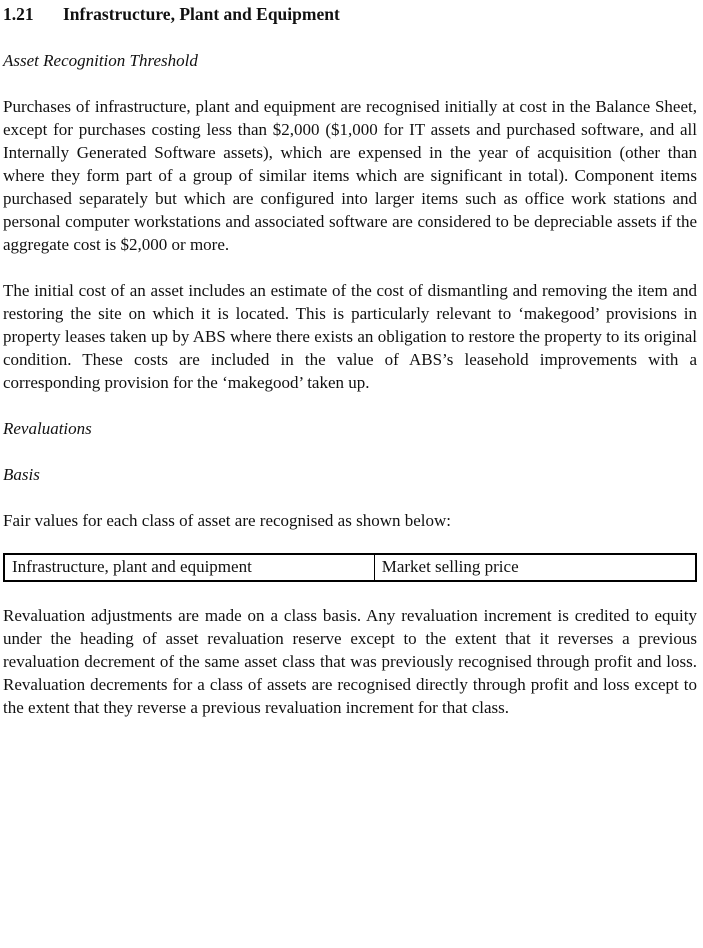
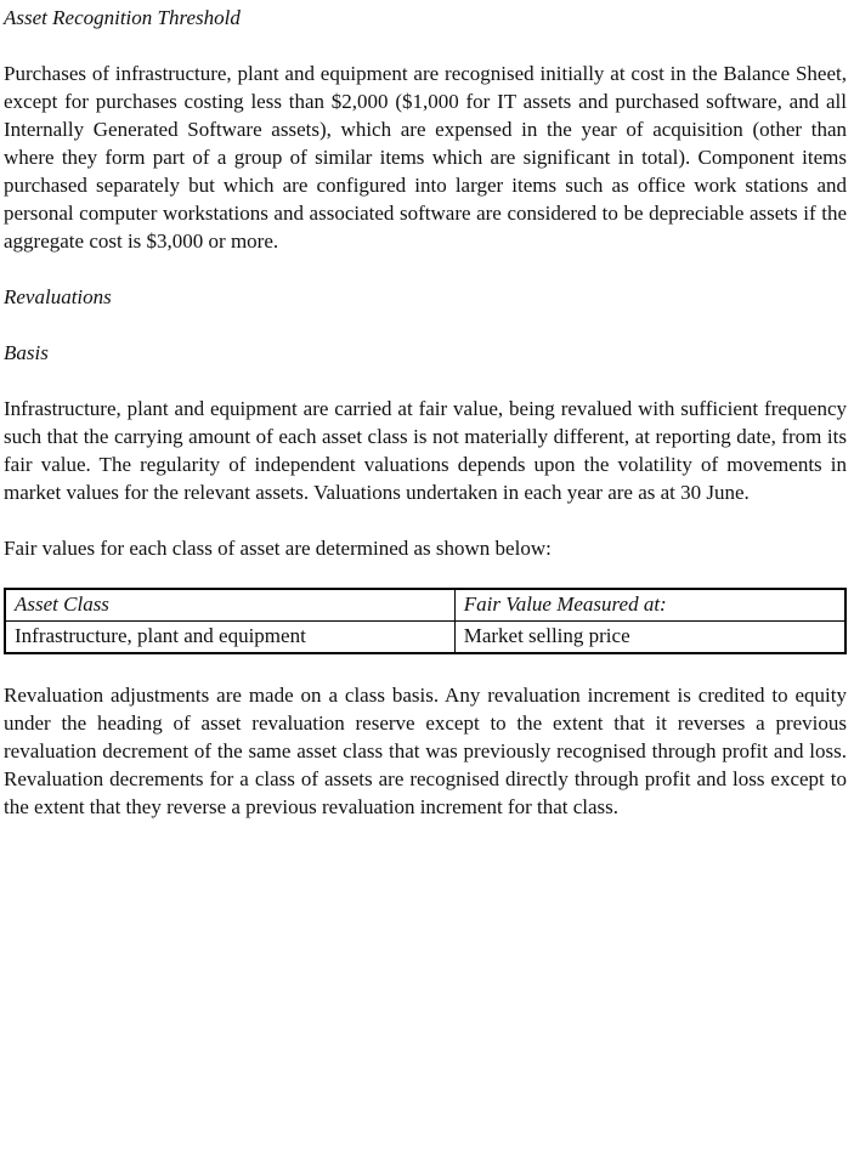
- 1.21 Infrastructure, Plant and Equipment
  Asset Recognition Threshold
- Purchases of infrastructure, plant and equipment are recognised initially at cost in the Balance Sheet, except for purchases costing less than $2,000 ($1,000 for IT assets and purchased software, and all Internally Generated Software assets), which are expensed in the year of acquisition (other than where they form part of a group of similar items which are significant in total). Component items purchased separately but which are configured into larger items such as office work stations and personal computer workstations and associated software are considered to be depreciable assets if the aggregate cost is $2,000 or more.
+ Purchases of infrastructure, plant and equipment are recognised initially at cost in the Balance Sheet, except for purchases costing less than $2,000 ($1,000 for IT assets and purchased software, and all Internally Generated Software assets), which are expensed in the year of acquisition (other than where they form part of a group of similar items which are significant in total). Component items purchased separately but which are configured into larger items such as office work stations and personal computer workstations and associated software are considered to be depreciable assets if the aggregate cost is $3,000 or more.
- The initial cost of an asset includes an estimate of the cost of dismantling and removing the item and restoring the site on which it is located. This is particularly relevant to ‘makegood’ provisions in property leases taken up by ABS where there exists an obligation to restore the property to its original condition. These costs are included in the value of ABS’s leasehold improvements with a corresponding provision for the ‘makegood’ taken up.
  Revaluations
  Basis
+ Infrastructure, plant and equipment are carried at fair value, being revalued with sufficient frequency such that the carrying amount of each asset class is not materially different, at reporting date, from its fair value. The regularity of independent valuations depends upon the volatility of movements in market values for the relevant assets. Valuations undertaken in each year are as at 30 June.
- Fair values for each class of asset are recognised as shown below:
+ Fair values for each class of asset are determined as shown below:
+ Asset Class	Fair Value Measured at:
  Infrastructure, plant and equipment	Market selling price
  Revaluation adjustments are made on a class basis. Any revaluation increment is credited to equity under the heading of asset revaluation reserve except to the extent that it reverses a previous revaluation decrement of the same asset class that was previously recognised through profit and loss. Revaluation decrements for a class of assets are recognised directly through profit and loss except to the extent that they reverse a previous revaluation increment for that class.
